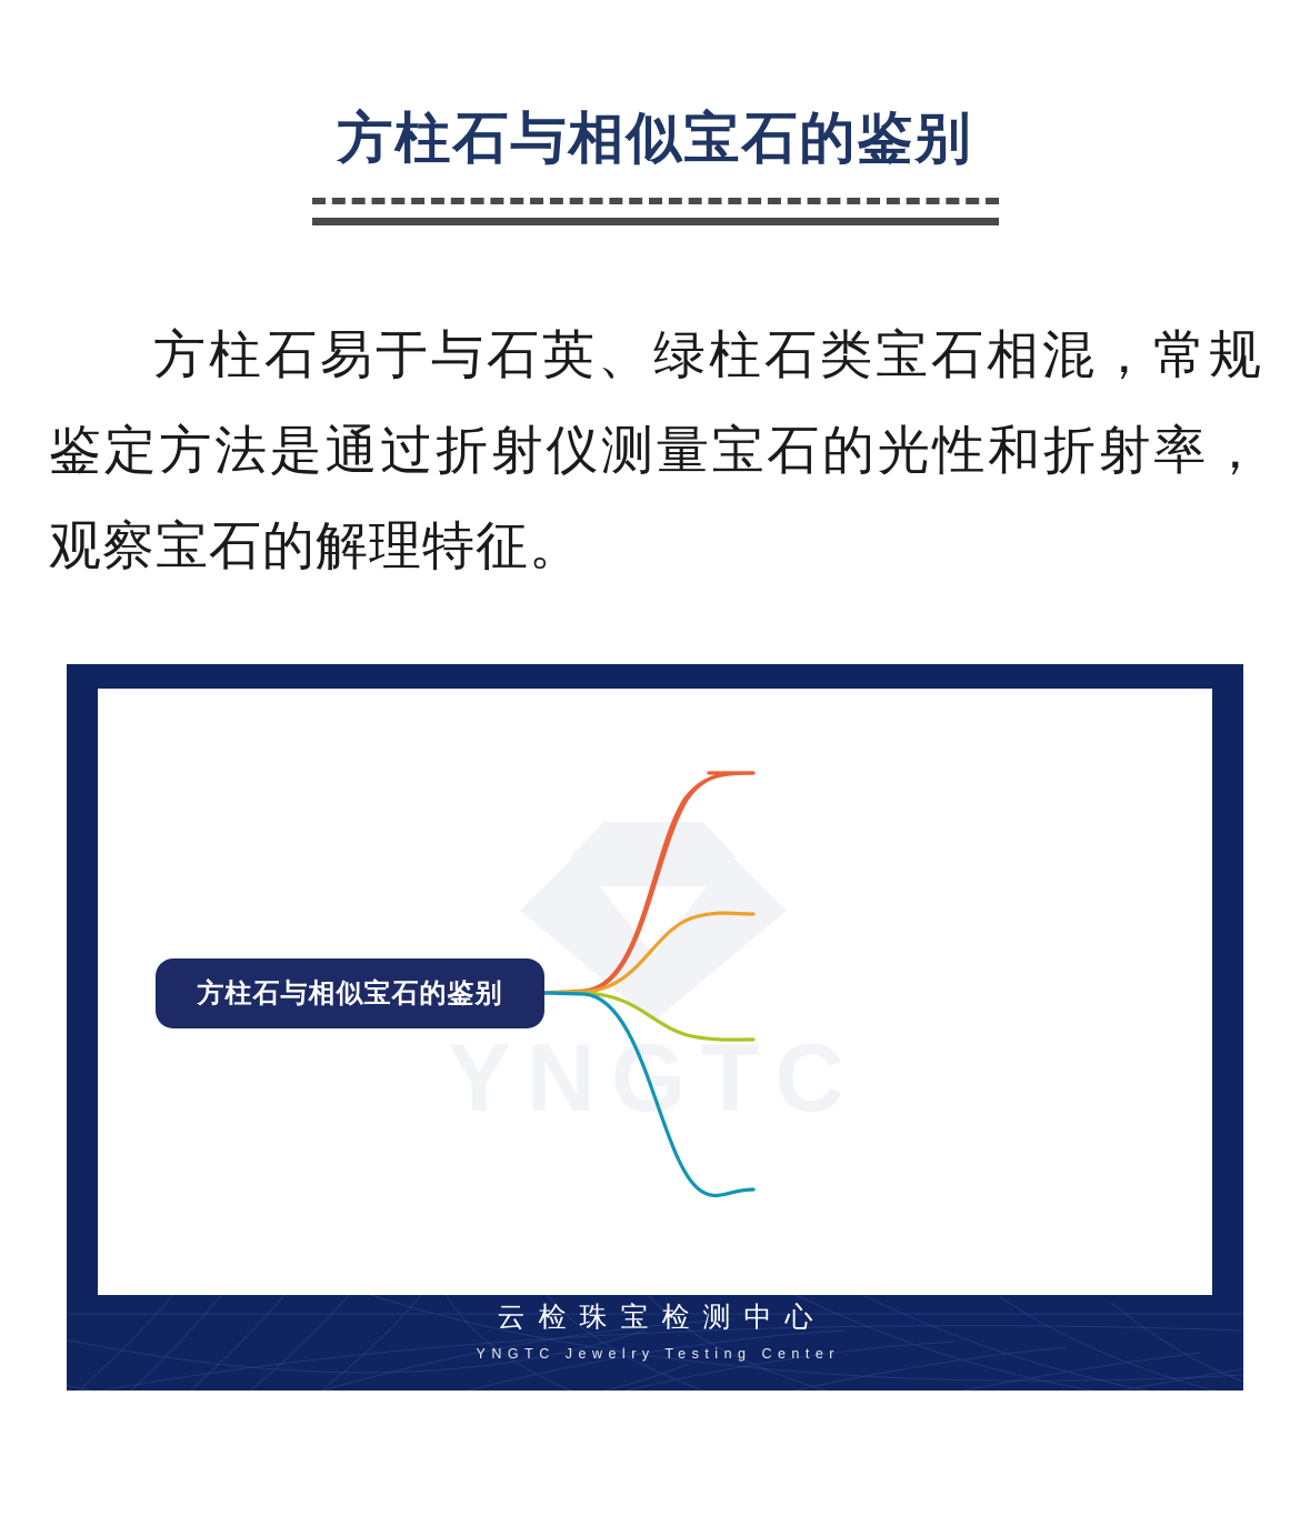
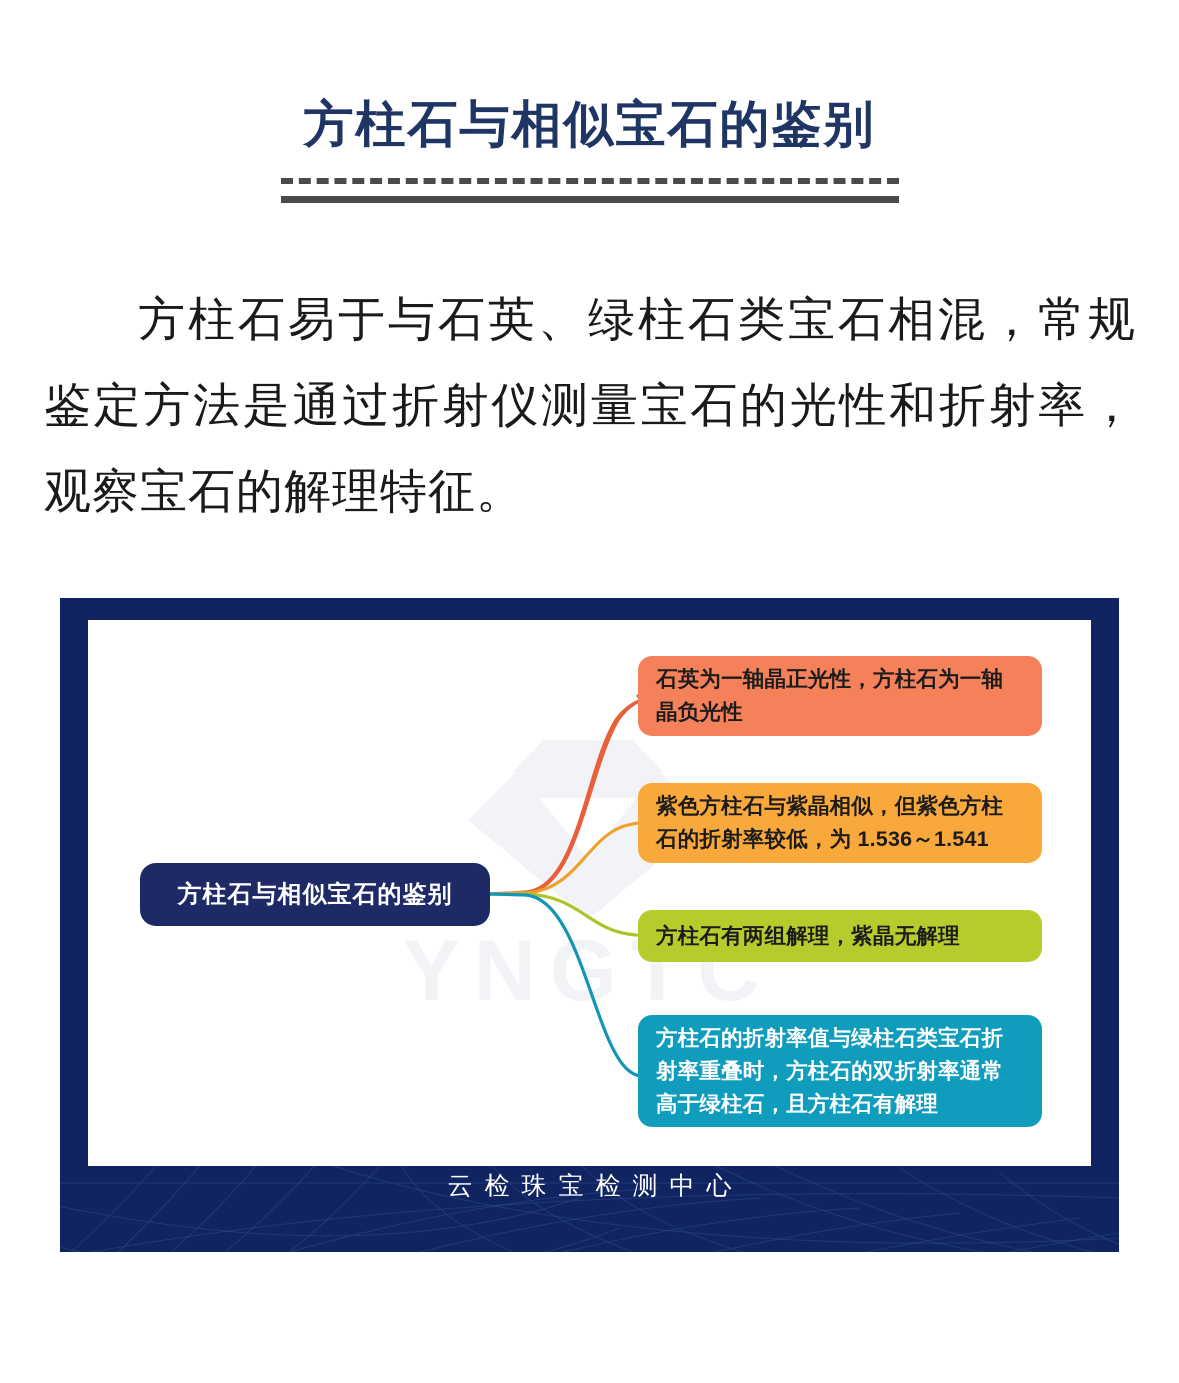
  方柱石与相似宝石的鉴别
  方柱石易于与石英、绿柱石类宝石相混，常规鉴定方法是通过折射仪测量宝石的光性和折射率，观察宝石的解理特征。
  YNGTC
  方柱石与相似宝石的鉴别
+ 石英为一轴晶正光性，方柱石为一轴晶负光性
+ 紫色方柱石与紫晶相似，但紫色方柱石的折射率较低，为 1.536～1.541
+ 方柱石有两组解理，紫晶无解理
+ 方柱石的折射率值与绿柱石类宝石折射率重叠时，方柱石的双折射率通常高于绿柱石，且方柱石有解理
  云检珠宝检测中心
- YNGTC Jewelry Testing Center
